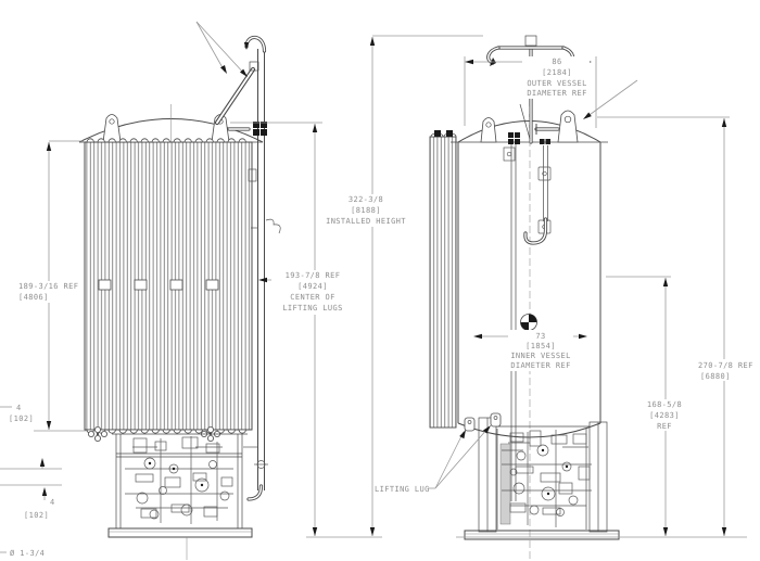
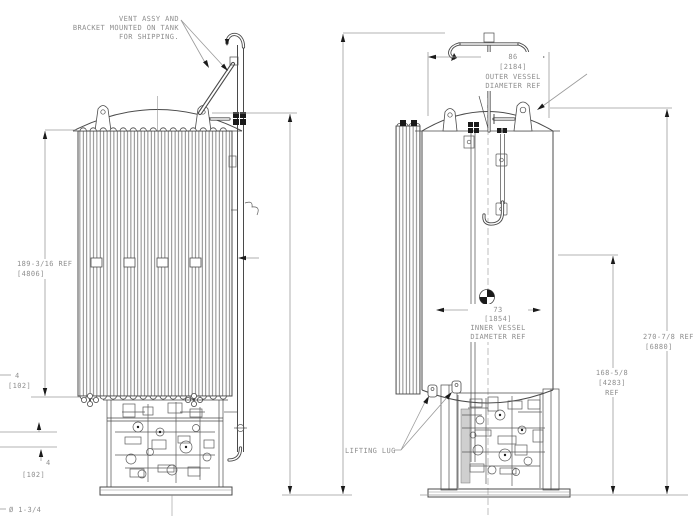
+ VENT ASSY AND
+ BRACKET MOUNTED ON TANK
+ FOR SHIPPING.
  86
  [2184]
  OUTER VESSEL
  DIAMETER REF
- 322-3/8
- [8188]
- INSTALLED HEIGHT
  189-3/16 REF
  [4806]
- 193-7/8 REF
- [4924]
- CENTER OF
- LIFTING LUGS
  73
  [1854]
  INNER VESSEL
  DIAMETER REF
  270-7/8 REF
  [6880]
  168-5/8
  [4283]
  REF
  4
  [102]
  4
  [102]
  LIFTING LUG
  Ø 1-3/4
